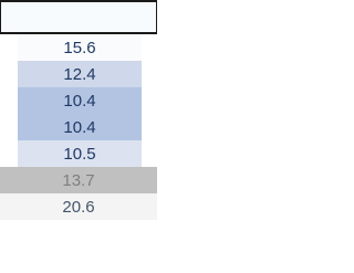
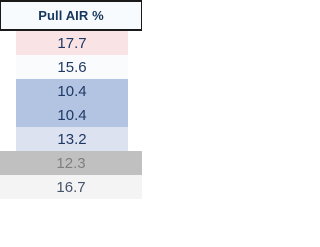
+ Pull AIR %
+ 17.7
  15.6
- 12.4
  10.4
  10.4
- 10.5
+ 13.2
- 13.7
+ 12.3
- 20.6
+ 16.7
